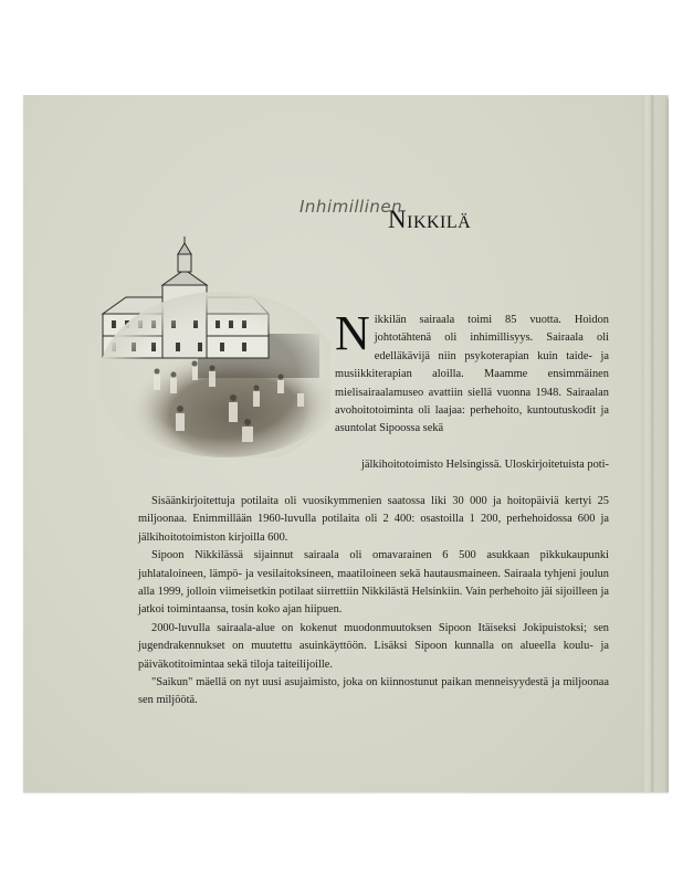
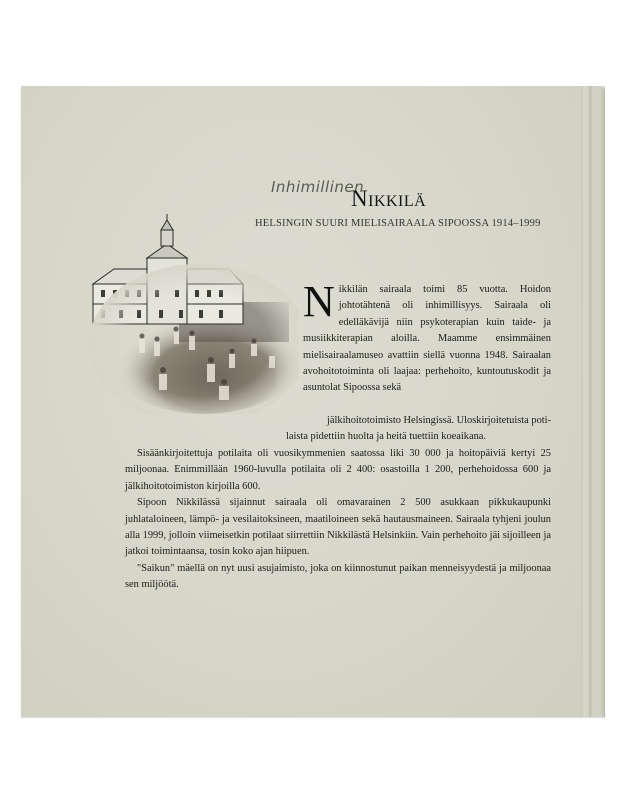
  Inhimillinen
  Nikkilä
+ HELSINGIN SUURI MIELISAIRAALA SIPOOSSA 1914–1999
  N
  ikkilän sairaala toimi 85 vuotta. Hoidon johtotähtenä oli inhimillisyys. Sairaala oli edelläkävijä niin psykoterapian kuin taide- ja musiikkiterapian aloilla. Maamme ensimmäinen mielisairaalamuseo avattiin siellä vuonna 1948. Sairaalan avohoitotoiminta oli laajaa: perhehoito, kuntoutuskodit ja asuntolat Sipoossa sekä
  jälkihoitotoimisto Helsingissä. Uloskirjoitetuista poti-
+ laista pidettiin huolta ja heitä tuettiin koeaikana.
  Sisäänkirjoitettuja potilaita oli vuosikymmenien saatossa liki 30 000 ja hoitopäiviä kertyi 25 miljoonaa. Enimmillään 1960-luvulla potilaita oli 2 400: osastoilla 1 200, perhehoidossa 600 ja jälkihoitotoimiston kirjoilla 600.
- Sipoon Nikkilässä sijainnut sairaala oli omavarainen 6 500 asukkaan pikkukaupunki juhlataloineen, lämpö- ja vesilaitoksineen, maatiloineen sekä hautausmaineen. Sairaala tyhjeni joulun alla 1999, jolloin viimeisetkin potilaat siirrettiin Nikkilästä Helsinkiin. Vain perhehoito jäi sijoilleen ja jatkoi toimintaansa, tosin koko ajan hiipuen.
+ Sipoon Nikkilässä sijainnut sairaala oli omavarainen 2 500 asukkaan pikkukaupunki juhlataloineen, lämpö- ja vesilaitoksineen, maatiloineen sekä hautausmaineen. Sairaala tyhjeni joulun alla 1999, jolloin viimeisetkin potilaat siirrettiin Nikkilästä Helsinkiin. Vain perhehoito jäi sijoilleen ja jatkoi toimintaansa, tosin koko ajan hiipuen.
- 2000-luvulla sairaala-alue on kokenut muodonmuutoksen Sipoon Itäiseksi Jokipuistoksi; sen jugendrakennukset on muutettu asuinkäyttöön. Lisäksi Sipoon kunnalla on alueella koulu- ja päiväkotitoimintaa sekä tiloja taiteilijoille.
  "Saikun" mäellä on nyt uusi asujaimisto, joka on kiinnostunut paikan menneisyydestä ja miljoonaa sen miljöötä.
